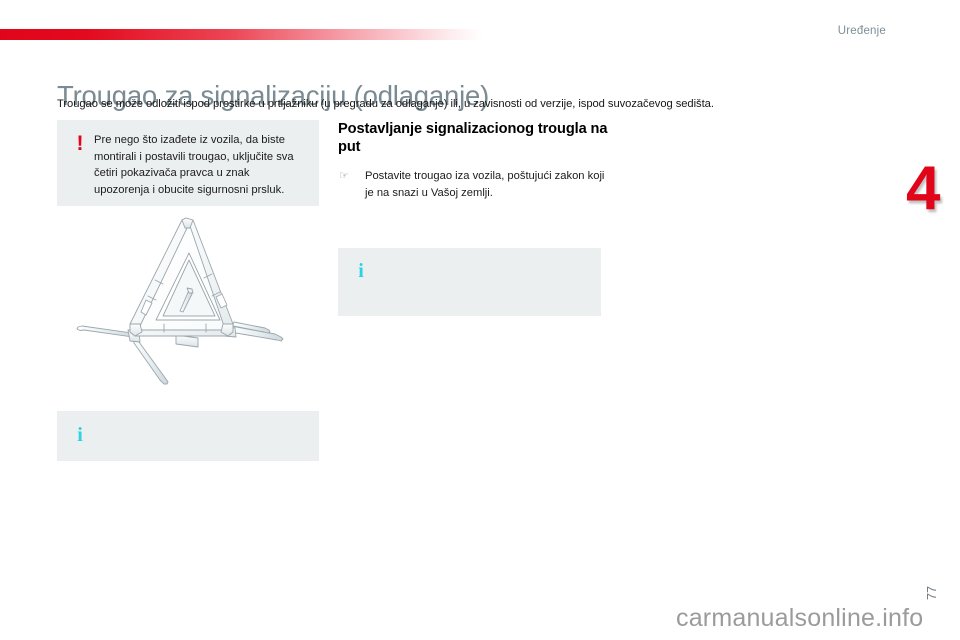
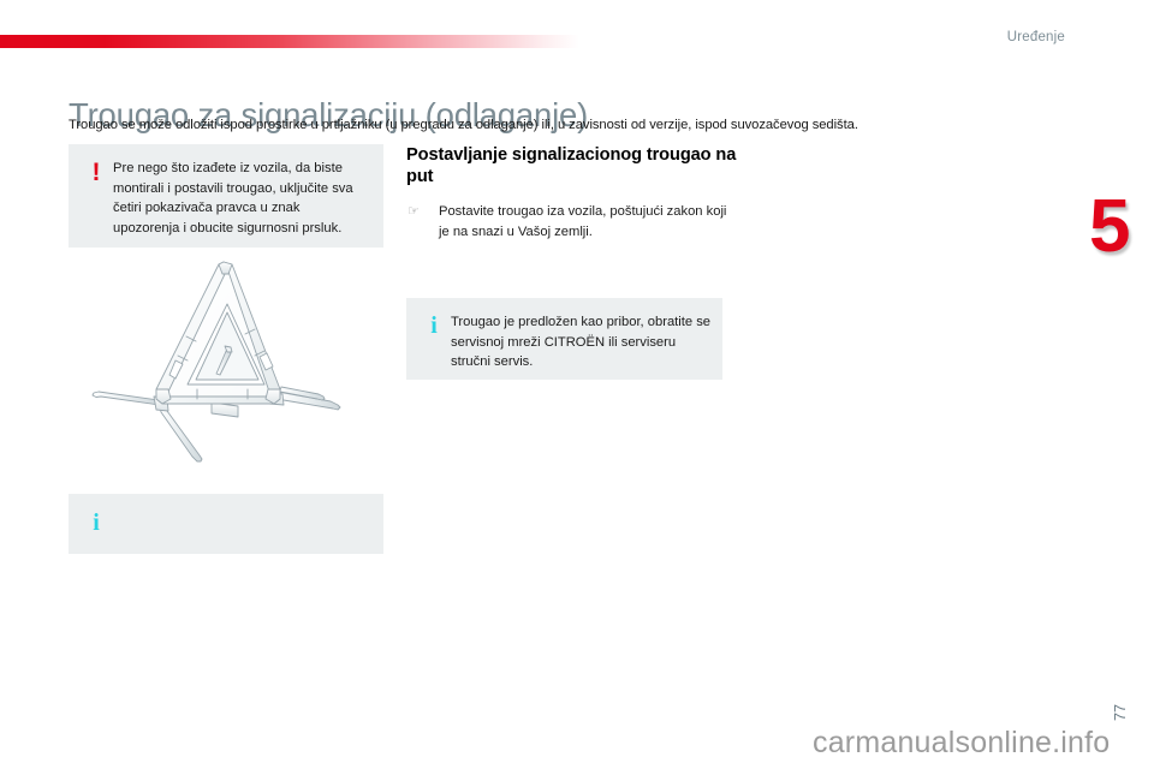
  Uređenje
- 4
+ 5
  Trougao za signalizaciju (odlaganje)
  Trougao se može odložiti ispod prostirke u prtljažniku (u pregradu za odlaganje) ili, u zavisnosti od verzije, ispod suvozačevog sedišta.
  !
  Pre nego što izađete iz vozila, da biste montirali i postavili trougao, uključite sva četiri pokazivača pravca u znak upozorenja i obucite sigurnosni prsluk.
- Postavljanje signalizacionog trougla na put
+ Postavljanje signalizacionog trougao na put
  ☞
  Postavite trougao iza vozila, poštujući zakon koji je na snazi u Vašoj zemlji.
  i
+ Trougao je predložen kao pribor, obratite se servisnoj mreži CITROËN ili serviseru stručni servis.
  i
  carmanualsonline.info
